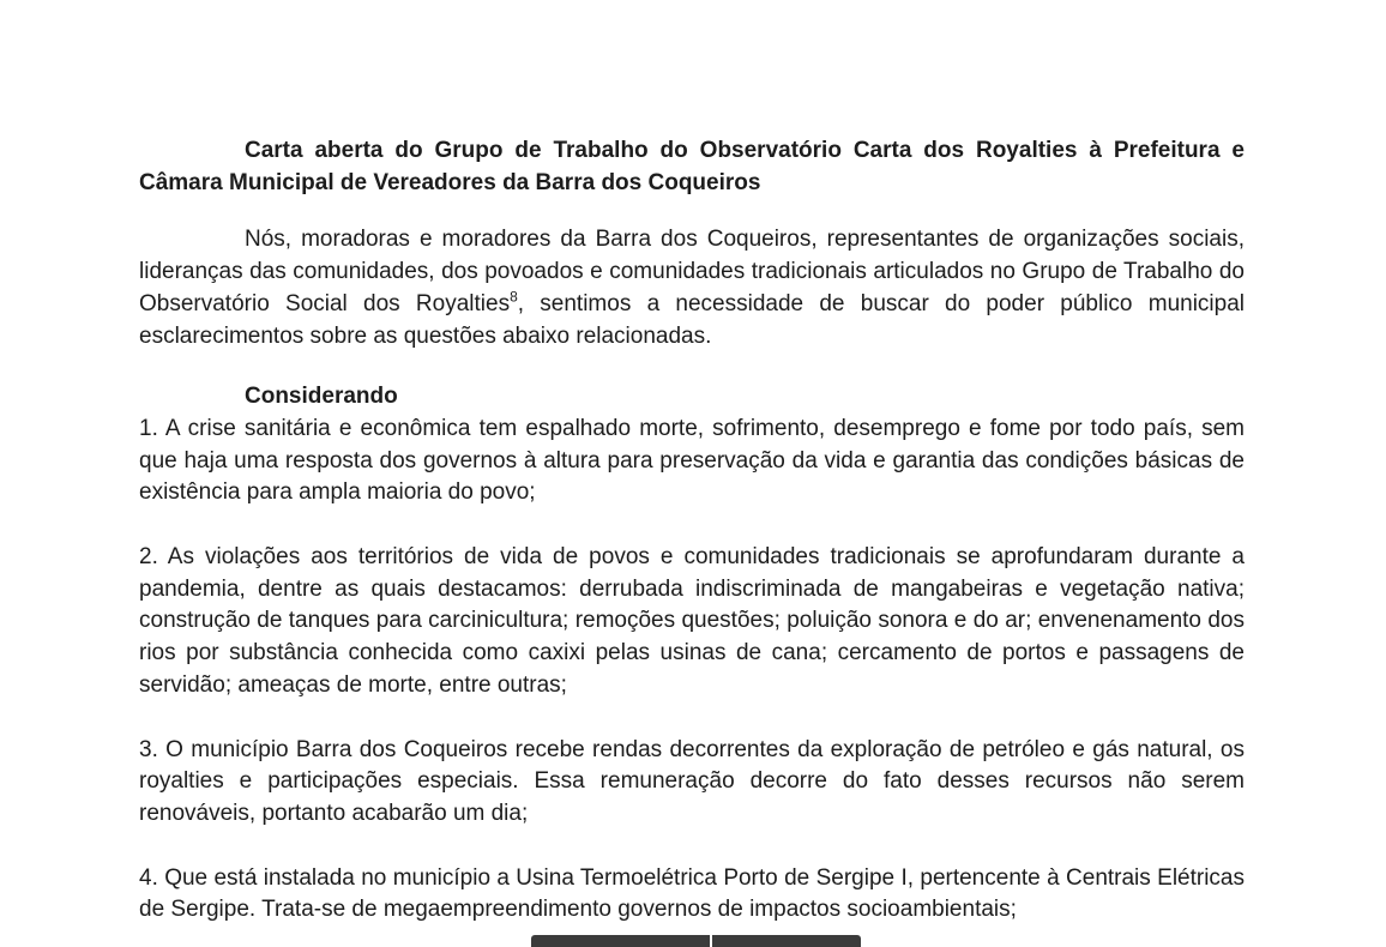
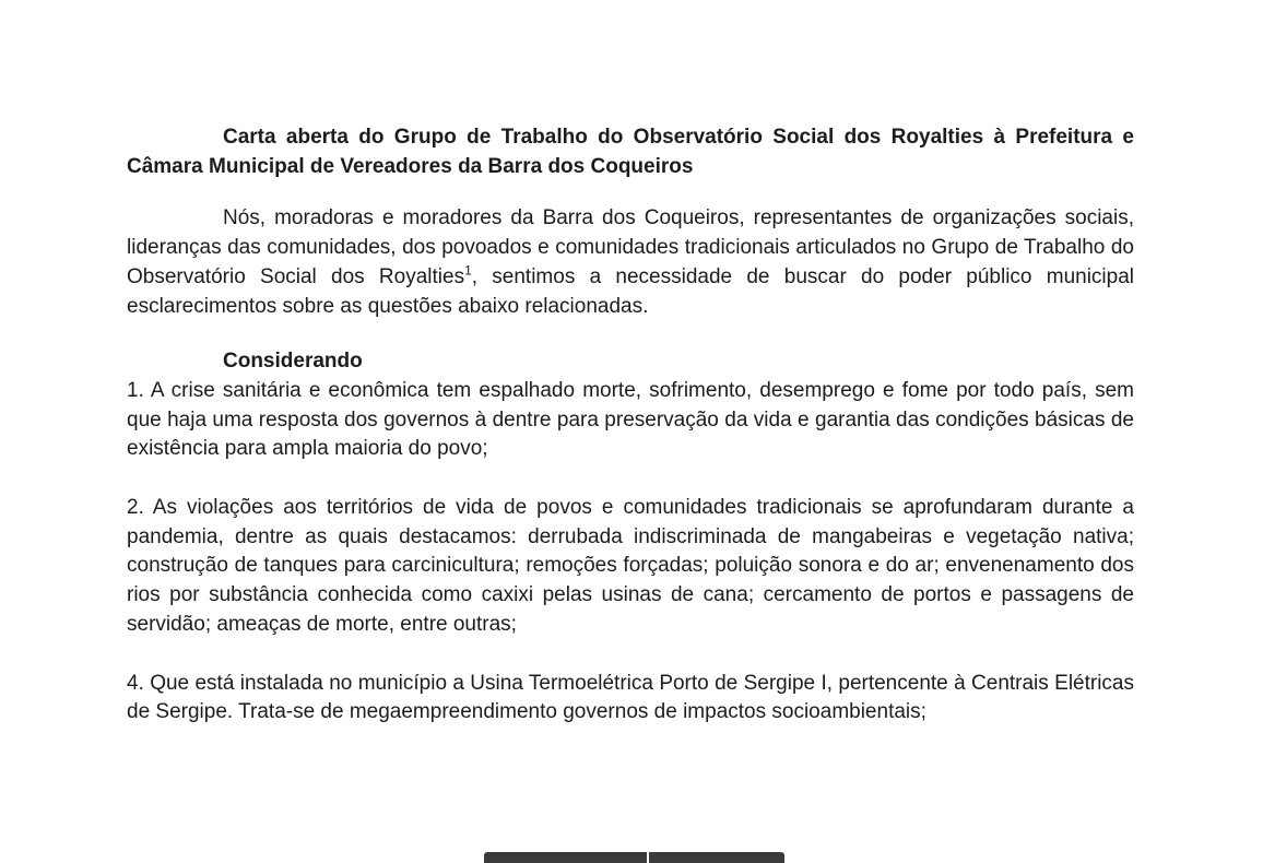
- Carta aberta do Grupo de Trabalho do Observatório Carta dos Royalties à Prefeitura e Câmara Municipal de Vereadores da Barra dos Coqueiros
+ Carta aberta do Grupo de Trabalho do Observatório Social dos Royalties à Prefeitura e Câmara Municipal de Vereadores da Barra dos Coqueiros
- Nós, moradoras e moradores da Barra dos Coqueiros, representantes de organizações sociais, lideranças das comunidades, dos povoados e comunidades tradicionais articulados no Grupo de Trabalho do Observatório Social dos Royalties8, sentimos a necessidade de buscar do poder público municipal esclarecimentos sobre as questões abaixo relacionadas.
+ Nós, moradoras e moradores da Barra dos Coqueiros, representantes de organizações sociais, lideranças das comunidades, dos povoados e comunidades tradicionais articulados no Grupo de Trabalho do Observatório Social dos Royalties1, sentimos a necessidade de buscar do poder público municipal esclarecimentos sobre as questões abaixo relacionadas.
  Considerando
- 1. A crise sanitária e econômica tem espalhado morte, sofrimento, desemprego e fome por todo país, sem que haja uma resposta dos governos à altura para preservação da vida e garantia das condições básicas de existência para ampla maioria do povo;
+ 1. A crise sanitária e econômica tem espalhado morte, sofrimento, desemprego e fome por todo país, sem que haja uma resposta dos governos à dentre para preservação da vida e garantia das condições básicas de existência para ampla maioria do povo;
- 2. As violações aos territórios de vida de povos e comunidades tradicionais se aprofundaram durante a pandemia, dentre as quais destacamos: derrubada indiscriminada de mangabeiras e vegetação nativa; construção de tanques para carcinicultura; remoções questões; poluição sonora e do ar; envenenamento dos rios por substância conhecida como caxixi pelas usinas de cana; cercamento de portos e passagens de servidão; ameaças de morte, entre outras;
+ 2. As violações aos territórios de vida de povos e comunidades tradicionais se aprofundaram durante a pandemia, dentre as quais destacamos: derrubada indiscriminada de mangabeiras e vegetação nativa; construção de tanques para carcinicultura; remoções forçadas; poluição sonora e do ar; envenenamento dos rios por substância conhecida como caxixi pelas usinas de cana; cercamento de portos e passagens de servidão; ameaças de morte, entre outras;
- 3. O município Barra dos Coqueiros recebe rendas decorrentes da exploração de petróleo e gás natural, os royalties e participações especiais. Essa remuneração decorre do fato desses recursos não serem renováveis, portanto acabarão um dia;
  4. Que está instalada no município a Usina Termoelétrica Porto de Sergipe I, pertencente à Centrais Elétricas de Sergipe. Trata-se de megaempreendimento governos de impactos socioambientais;
